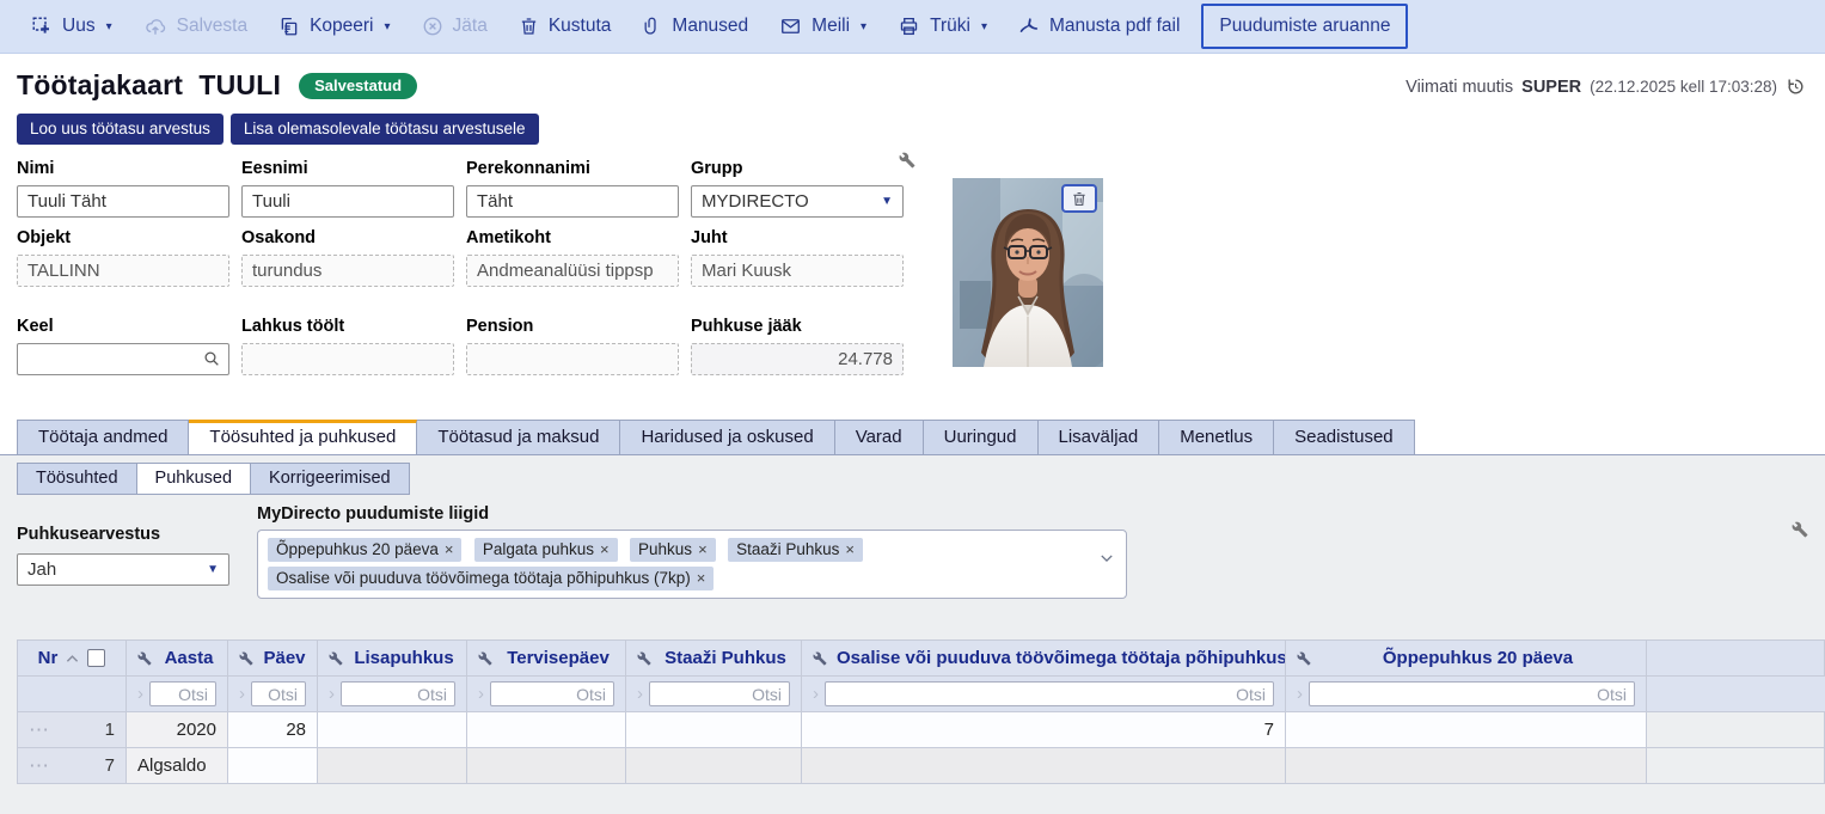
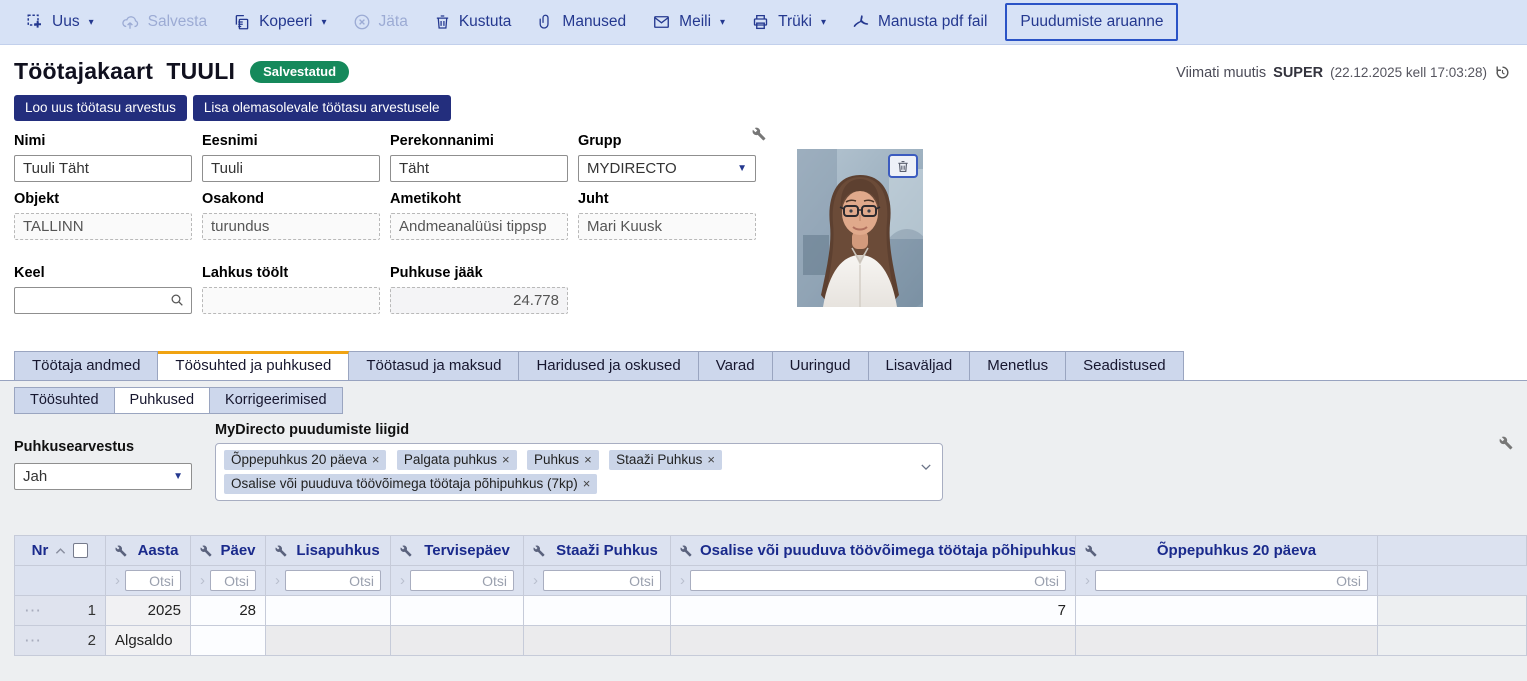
  Uus
  ▾
  Salvesta
  Kopeeri
  ▾
  Jäta
  Kustuta
  Manused
  Meili
  ▾
  Trüki
  ▾
  Manusta pdf fail
  Puudumiste aruanne
  Töötajakaart TUULI
  Salvestatud
  Viimati muutis
  SUPER
  (22.12.2025 kell 17:03:28)
  Loo uus töötasu arvestus
  Lisa olemasolevale töötasu arvestusele
  Nimi
  Tuuli Täht
  Eesnimi
  Tuuli
  Perekonnanimi
  Täht
  Grupp
  MYDIRECTO
  ▼
  Objekt
  TALLINN
  Osakond
  turundus
  Ametikoht
  Andmeanalüüsi tippsp
  Juht
  Mari Kuusk
  Keel
  Lahkus töölt
- Pension
  Puhkuse jääk
  24.778
  Töötaja andmed
  Töösuhted ja puhkused
  Töötasud ja maksud
  Haridused ja oskused
  Varad
  Uuringud
  Lisaväljad
  Menetlus
  Seadistused
  Töösuhted
  Puhkused
  Korrigeerimised
  Puhkusearvestus
  Jah
  ▼
  MyDirecto puudumiste liigid
  Õppepuhkus 20 päeva
  ×
  Palgata puhkus
  ×
  Puhkus
  ×
  Staaži Puhkus
  ×
  Osalise või puuduva töövõimega töötaja põhipuhkus (7kp)
  ×
  Nr	Aasta	Päev	Lisapuhkus	Tervisepäev	Staaži Puhkus	Osalise või puuduva töövõimega töötaja põhipuhkus	Õppepuhkus 20 päeva
  	› Otsi	› Otsi	› Otsi	› Otsi	› Otsi	› Otsi	› Otsi
- ⋯ 1	2020	28				7
+ ⋯ 1	2025	28				7
- ⋯ 7	Algsaldo
+ ⋯ 2	Algsaldo
